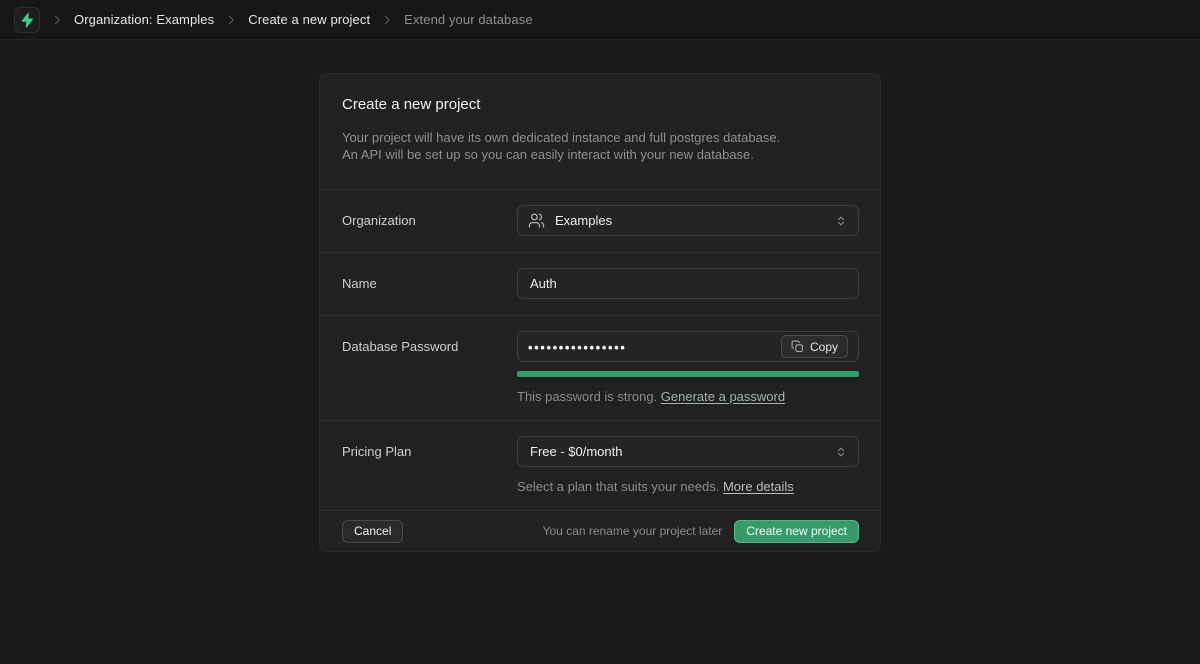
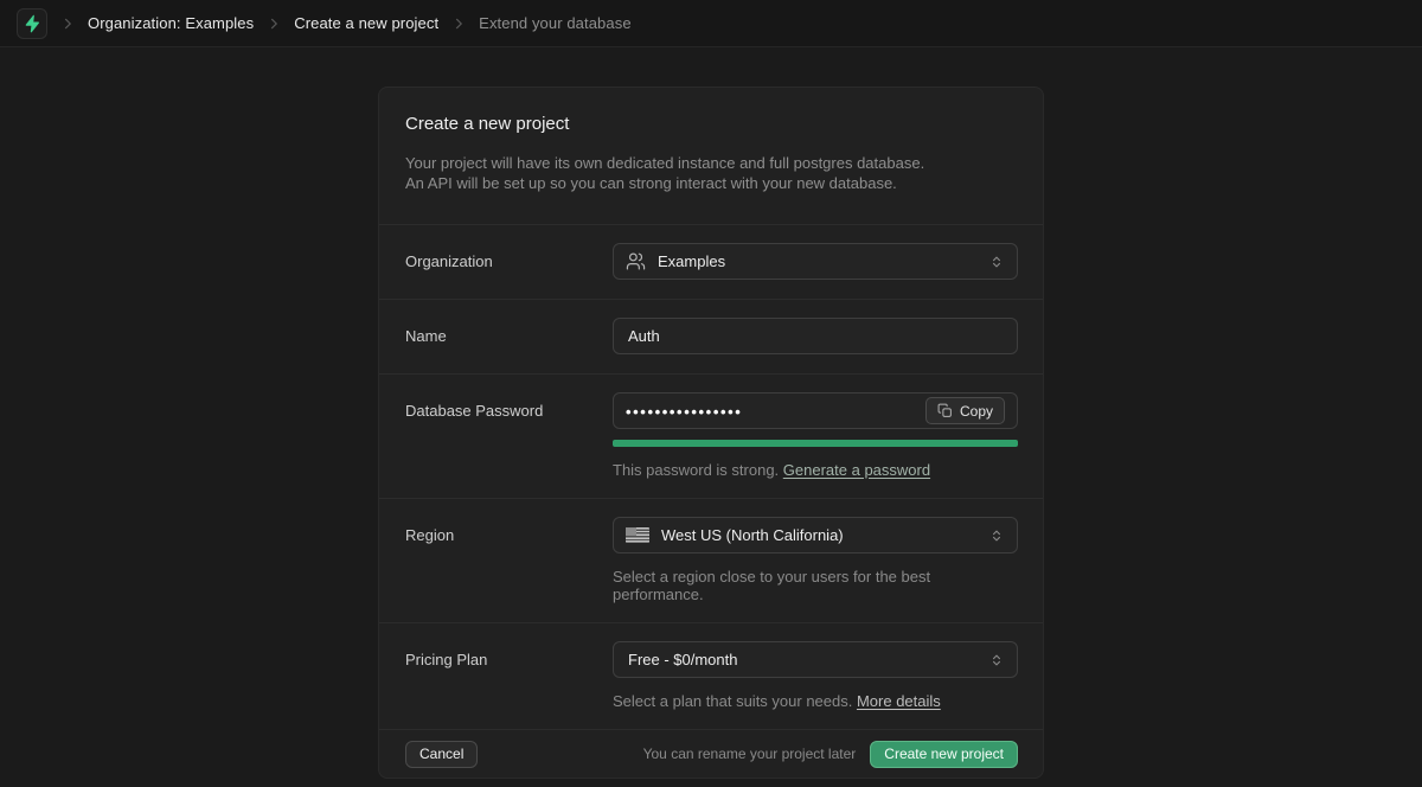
  Organization: Examples
  Create a new project
  Extend your database
  Create a new project
  Your project will have its own dedicated instance and full postgres database.
- An API will be set up so you can easily interact with your new database.
+ An API will be set up so you can strong interact with your new database.
  Organization
  Examples
  Name
  Auth
  Database Password
  ••••••••••••••••
  Copy
  This password is strong. Generate a password
+ Region
+ West US (North California)
+ Select a region close to your users for the best performance.
  Pricing Plan
  Free - $0/month
  Select a plan that suits your needs. More details
  Cancel
  You can rename your project later
  Create new project
